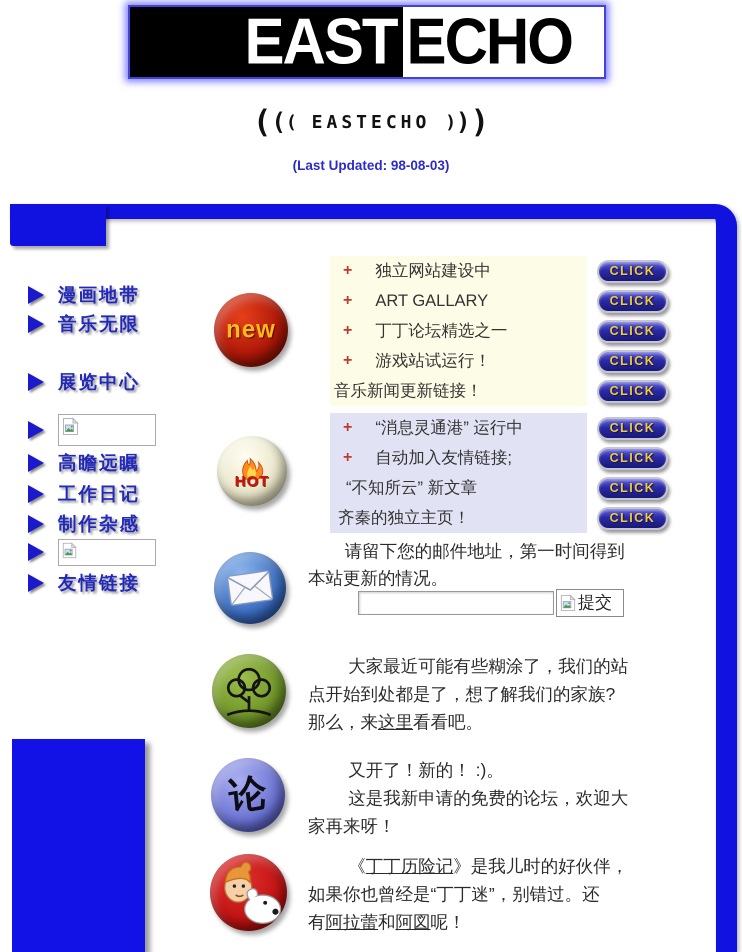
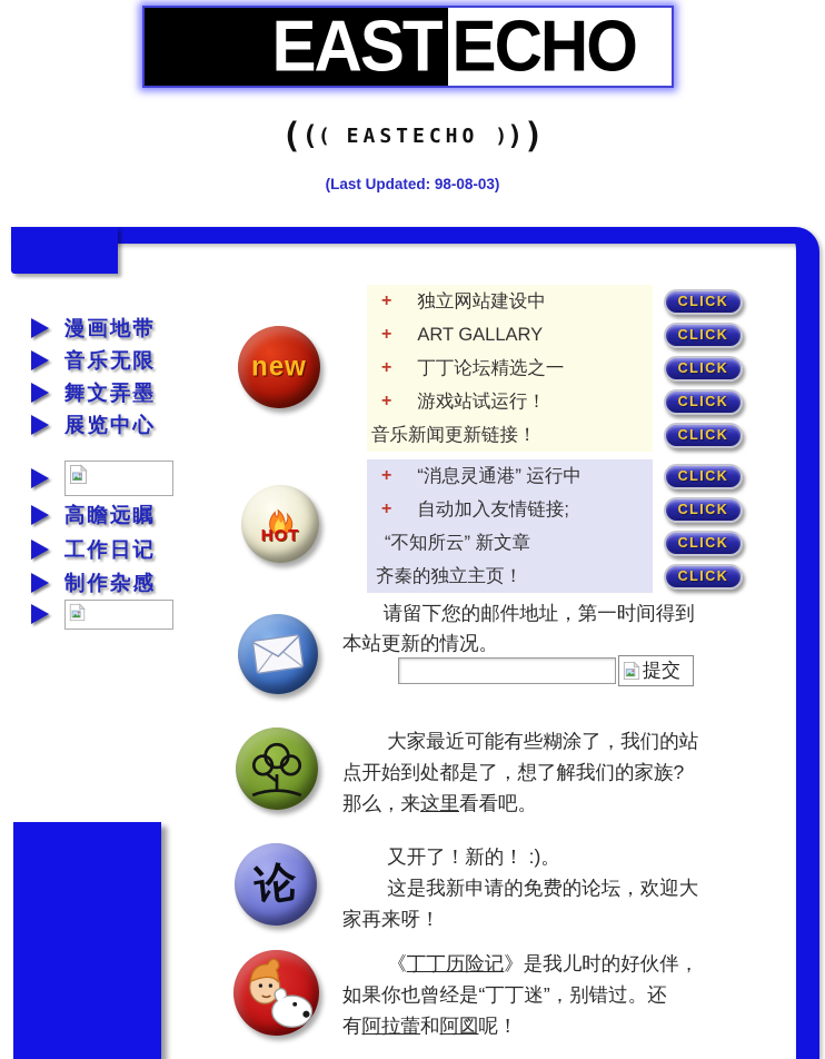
  EAST
  ECHO
  ((( EASTECHO )))
  (Last Updated: 98-08-03)
  漫画地带
  音乐无限
+ 舞文弄墨
  展览中心
  高瞻远瞩
  工作日记
  制作杂感
- 友情链接
  new
  +
  独立网站建设中
  CLICK
  +
  ART GALLARY
  CLICK
  +
  丁丁论坛精选之一
  CLICK
  +
  游戏站试运行！
  CLICK
  音乐新闻更新链接！
  CLICK
  HOT
  +
  “消息灵通港” 运行中
  CLICK
  +
  自动加入友情链接;
  CLICK
  “不知所云” 新文章
  CLICK
  齐秦的独立主页！
  CLICK
  请留下您的邮件地址，第一时间得到
  本站更新的情况。
  提交
  大家最近可能有些糊涂了，我们的站
  点开始到处都是了，想了解我们的家族?
  那么，来这里看看吧。
  又开了！新的！ :)。
  这是我新申请的免费的论坛，欢迎大
  家再来呀！
  《丁丁历险记》是我儿时的好伙伴，
  如果你也曾经是“丁丁迷”，别错过。还
  有阿拉蕾和阿図呢！
